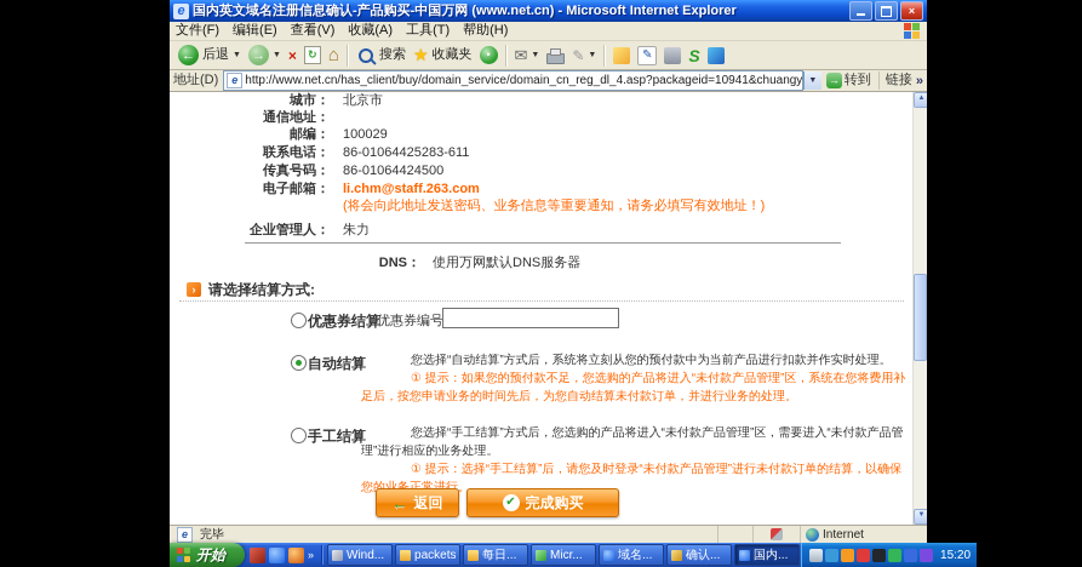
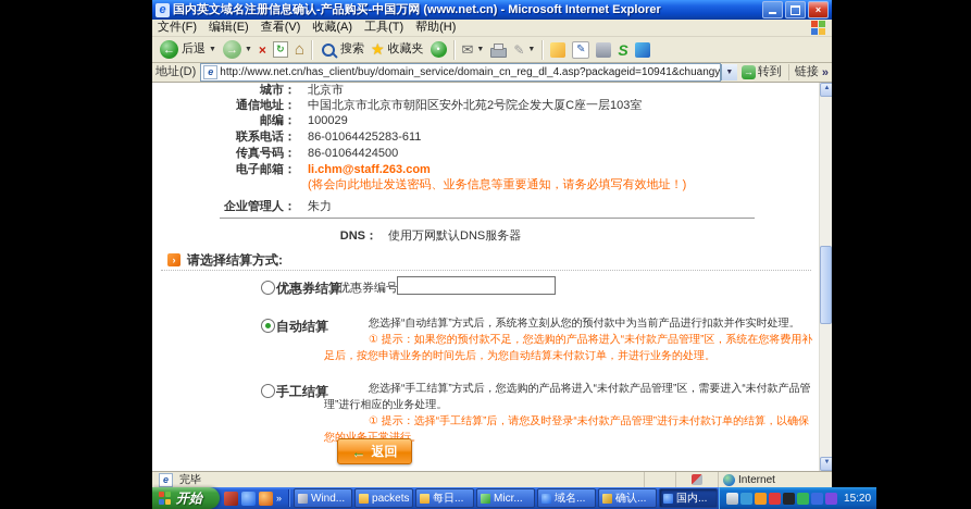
  国内英文域名注册信息确认-产品购买-中国万网 (www.net.cn) - Microsoft Internet Explorer
  文件(F)
  编辑(E)
  查看(V)
  收藏(A)
  工具(T)
  帮助(H)
  后退
  搜索
  收藏夹
  地址(D)
  http://www.net.cn/has_client/buy/domain_service/domain_cn_reg_dl_4.asp?packageid=10941&chuangy
  转到
  链接
  城市：
  北京市
  通信地址：
+ 中国北京市北京市朝阳区安外北苑2号院企发大厦C座一层103室
  邮编：
  100029
  联系电话：
  86-01064425283-611
  传真号码：
  86-01064424500
  电子邮箱：
  li.chm@staff.263.com
  (将会向此地址发送密码、业务信息等重要通知，请务必填写有效地址！)
  企业管理人：
  朱力
  DNS：
  使用万网默认DNS服务器
  请选择结算方式:
  优惠券结算
  优惠券编号
  自动结算
  您选择“自动结算”方式后，系统将立刻从您的预付款中为当前产品进行扣款并作实时处理。
  ① 提示：如果您的预付款不足，您选购的产品将进入“未付款产品管理”区，系统在您将费用补足后，按您申请业务的时间先后，为您自动结算未付款订单，并进行业务的处理。
  手工结算
  您选择“手工结算”方式后，您选购的产品将进入“未付款产品管理”区，需要进入“未付款产品管理”进行相应的业务处理。
  ① 提示：选择“手工结算”后，请您及时登录“未付款产品管理”进行未付款订单的结算，以确保您。
  返回
- 完成购买
  完毕
  Internet
  开始
  Wind...
  packets
  每日...
  Micr...
  域名...
  确认...
  国内...
  15:20
